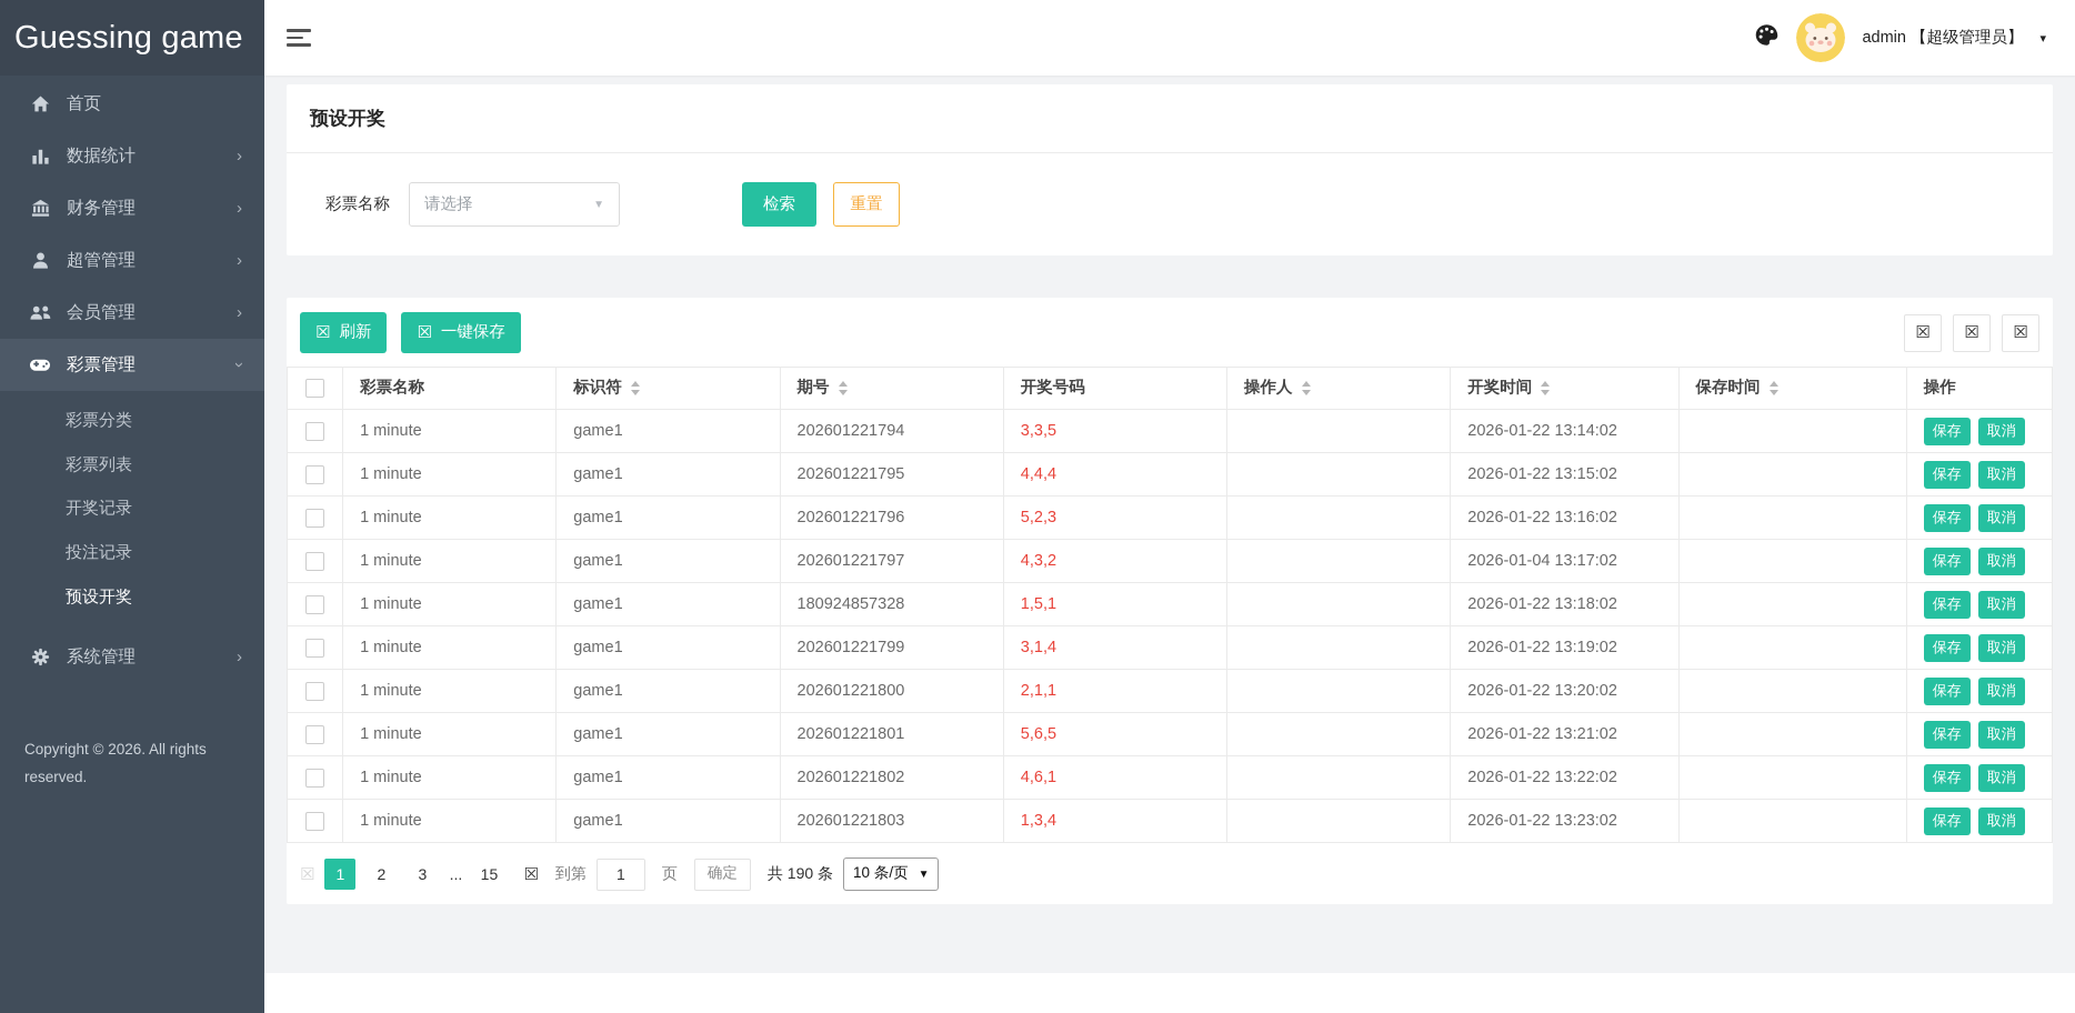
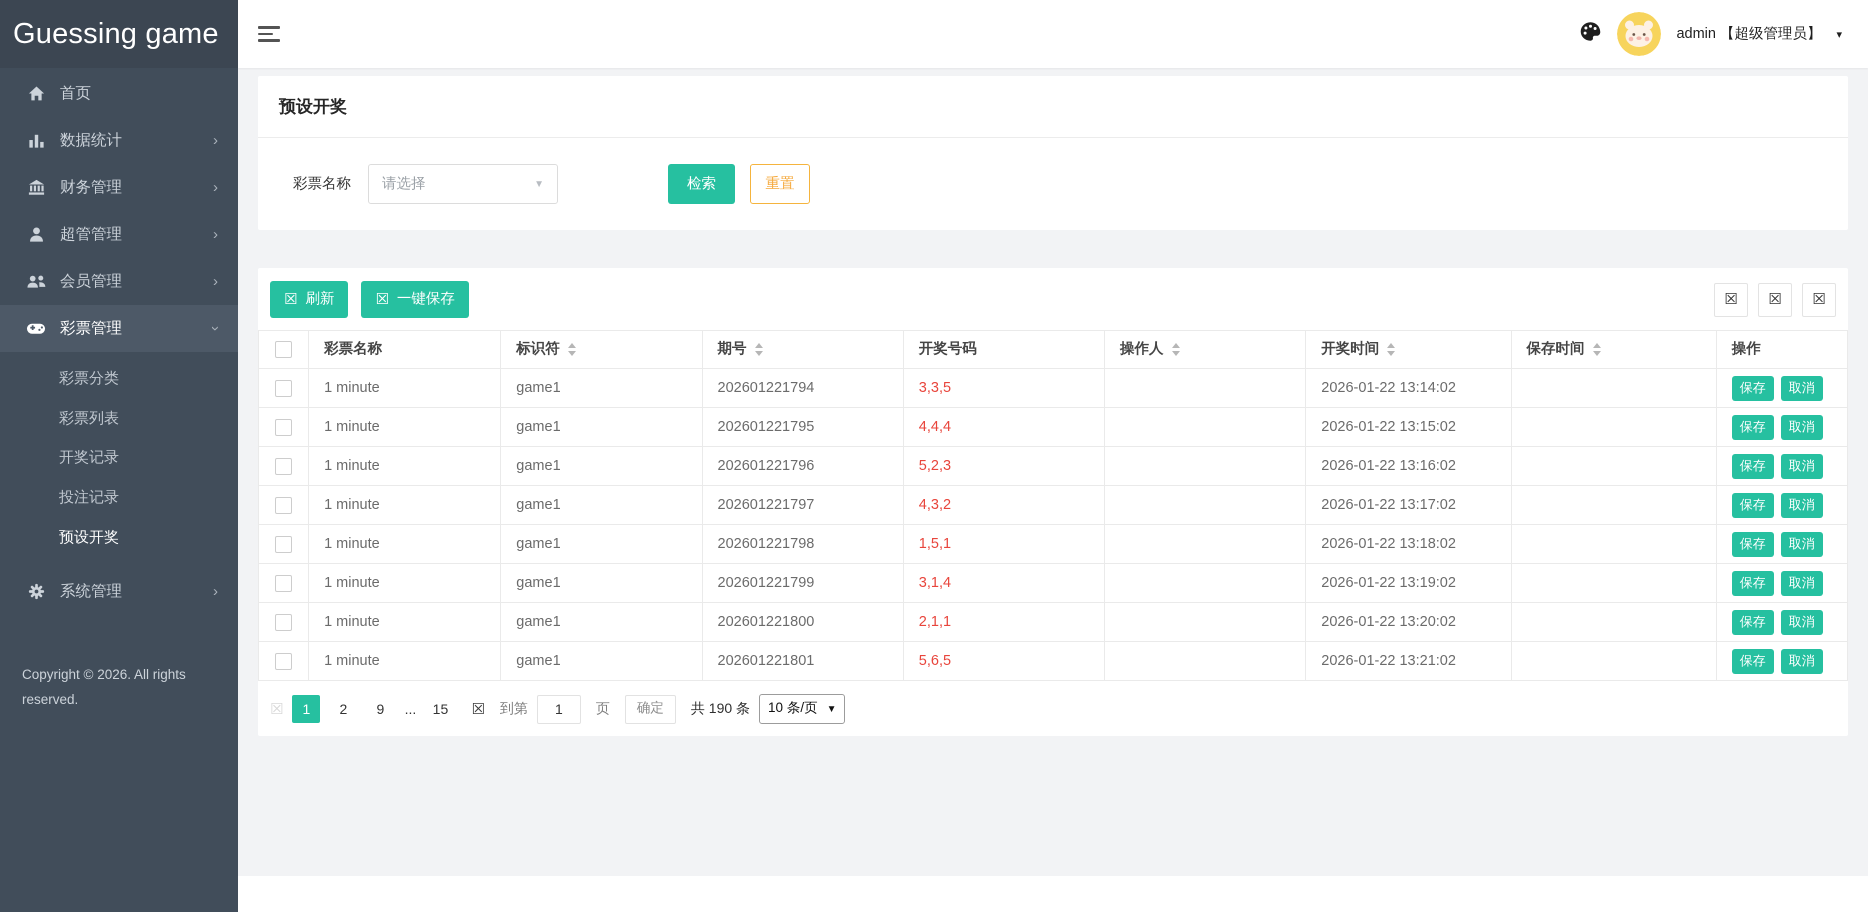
  Guessing game
  首页
  数据统计
  ›
  财务管理
  ›
  超管管理
  ›
  会员管理
  ›
  彩票管理
  彩票分类
  彩票列表
  开奖记录
  投注记录
  预设开奖
  系统管理
  ›
  Copyright © 2026. All rights reserved.
  admin 【超级管理员】
  ▾
  预设开奖
  彩票名称
  请选择
  ▼
  检索
  重置
  ☒
  刷新
  ☒
  一键保存
  ☒
  ☒
  ☒
  	彩票名称	标识符	期号	开奖号码	操作人	开奖时间	保存时间	操作
  	1 minute	game1	202601221794	3,3,5		2026-01-22 13:14:02		保存 取消
  	1 minute	game1	202601221795	4,4,4		2026-01-22 13:15:02		保存 取消
  	1 minute	game1	202601221796	5,2,3		2026-01-22 13:16:02		保存 取消
- 	1 minute	game1	202601221797	4,3,2		2026-01-04 13:17:02		保存 取消
+ 	1 minute	game1	202601221797	4,3,2		2026-01-22 13:17:02		保存 取消
- 	1 minute	game1	180924857328	1,5,1		2026-01-22 13:18:02		保存 取消
+ 	1 minute	game1	202601221798	1,5,1		2026-01-22 13:18:02		保存 取消
  	1 minute	game1	202601221799	3,1,4		2026-01-22 13:19:02		保存 取消
  	1 minute	game1	202601221800	2,1,1		2026-01-22 13:20:02		保存 取消
  	1 minute	game1	202601221801	5,6,5		2026-01-22 13:21:02		保存 取消
- 	1 minute	game1	202601221802	4,6,1		2026-01-22 13:22:02		保存 取消
- 	1 minute	game1	202601221803	1,3,4		2026-01-22 13:23:02		保存 取消
  ☒
  1
  2
- 3
+ 9
  ...
  15
  ☒
  到第
  1
  页
  确定
  共 190 条
  10 条/页
  ▼
